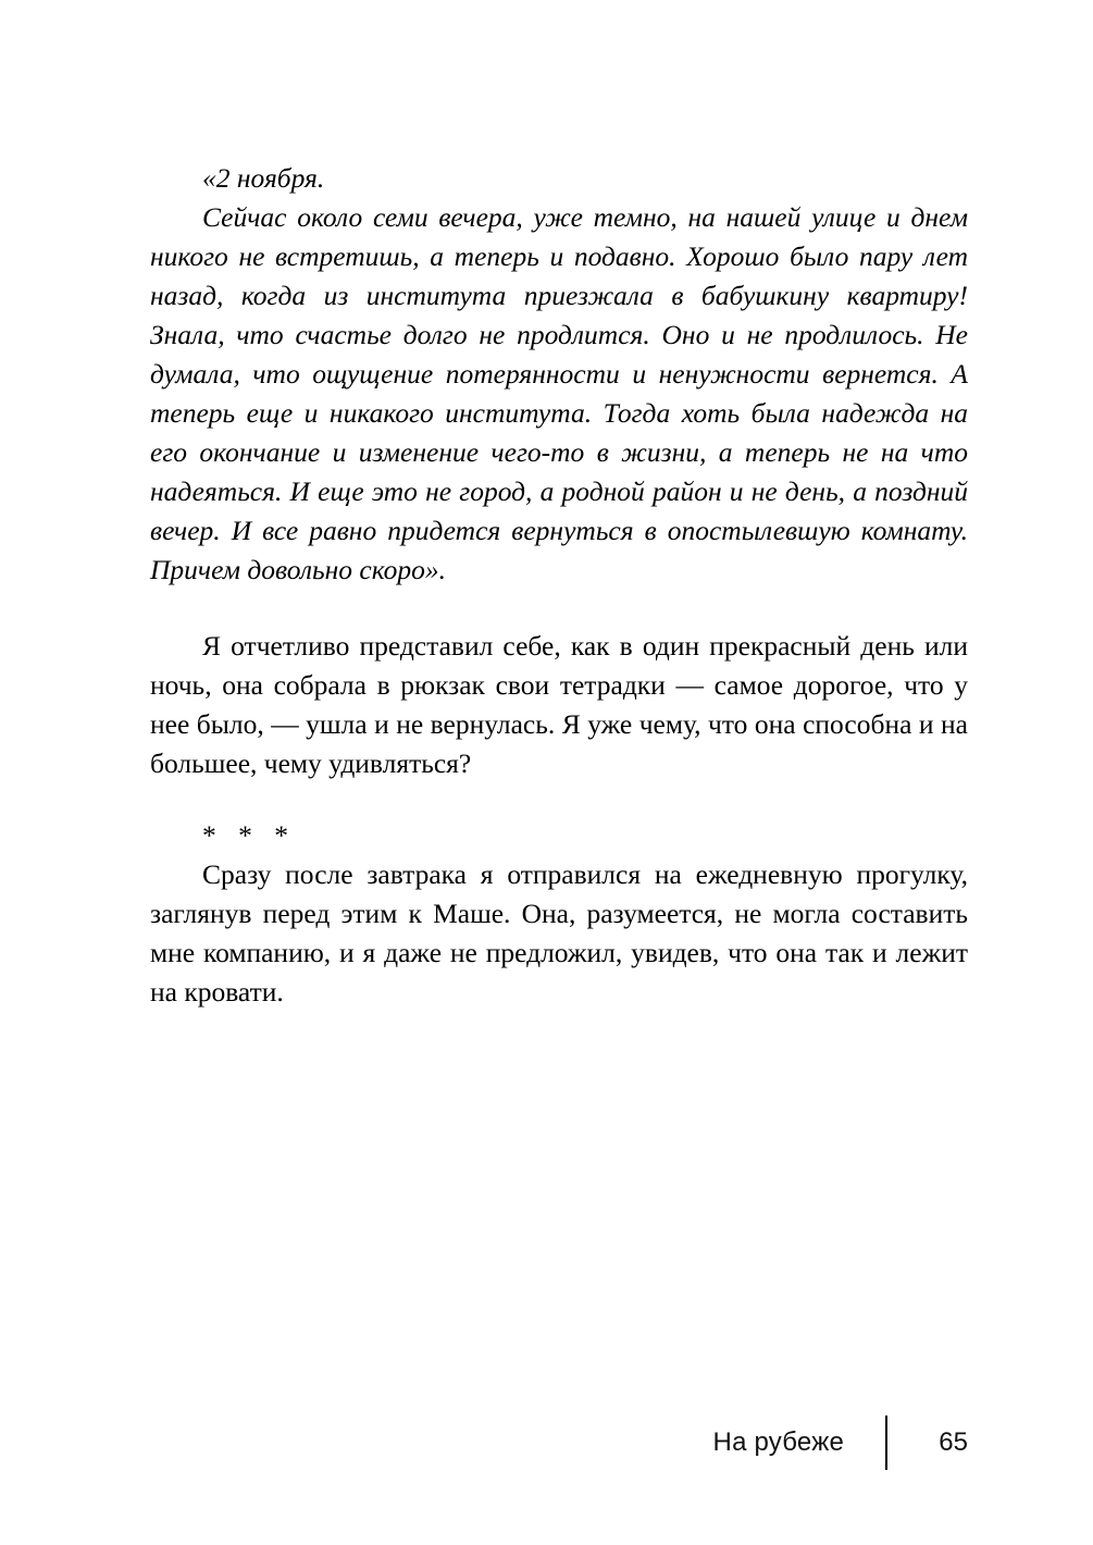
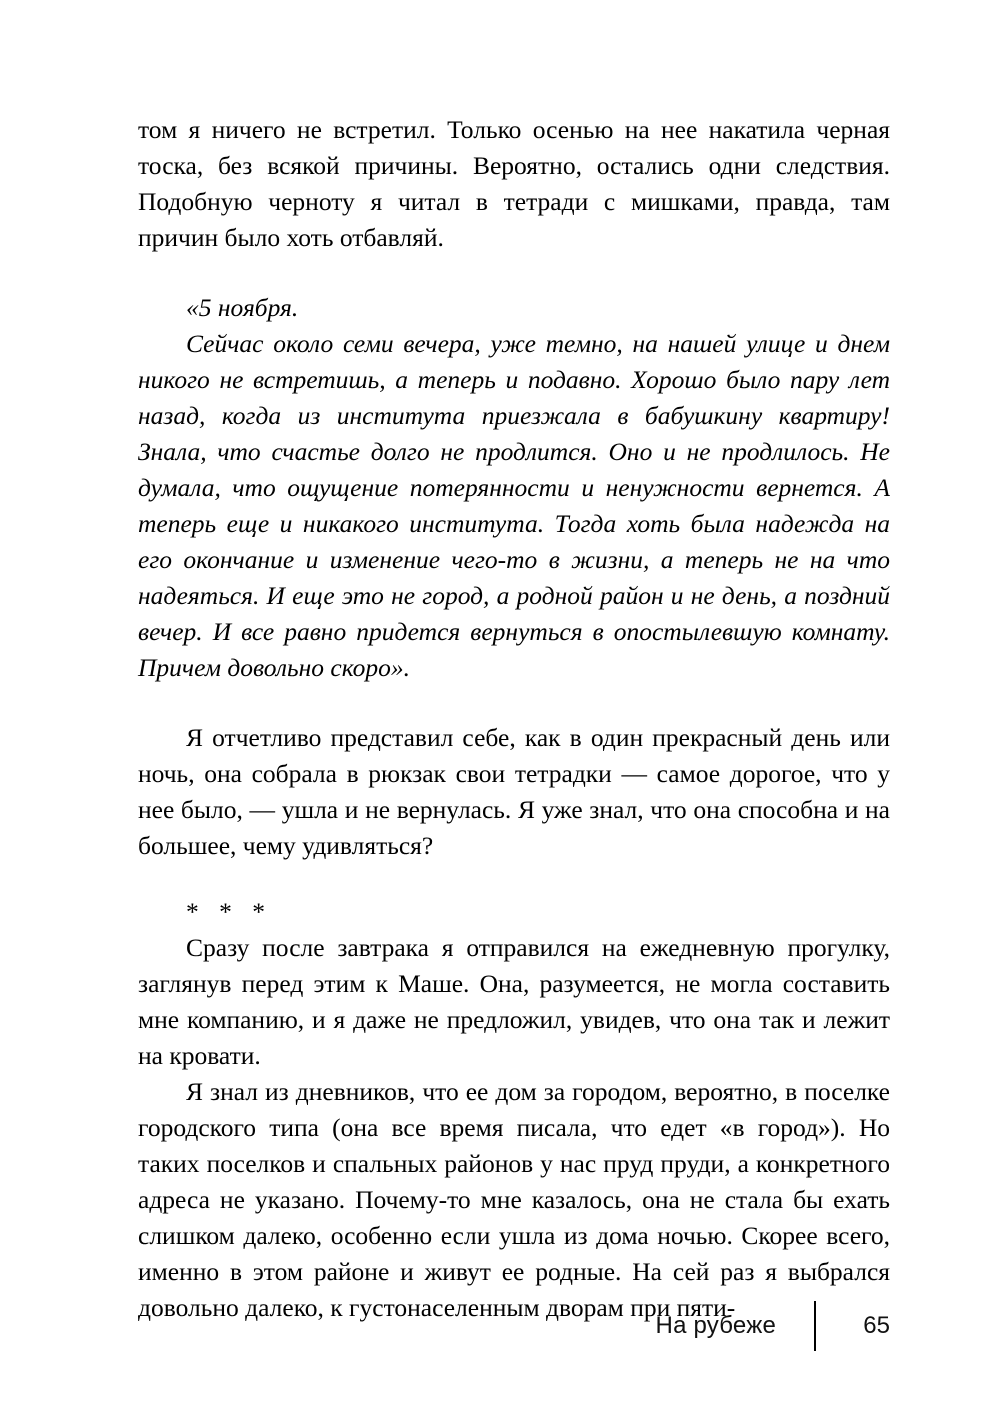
+ том я ничего не встретил. Только осенью на нее накатила черная тоска, без всякой причины. Вероятно, остались одни следствия. Подобную черноту я читал в тетради с мишками, правда, там причин было хоть отбавляй.
- «2 ноября.
+ «5 ноября.
  Сейчас около семи вечера, уже темно, на нашей улице и днем никого не встретишь, а теперь и подавно. Хорошо было пару лет назад, когда из института приезжала в бабушкину квартиру! Знала, что счастье долго не продлится. Оно и не продлилось. Не думала, что ощущение потерянности и ненужности вернется. А теперь еще и никакого института. Тогда хоть была надежда на его окончание и изменение чего-то в жизни, а теперь не на что надеяться. И еще это не город, а родной район и не день, а поздний вечер. И все равно придется вернуться в опостылевшую комнату. Причем довольно скоро».
- Я отчетливо представил себе, как в один прекрасный день или ночь, она собрала в рюкзак свои тетрадки — самое дорогое, что у нее было, — ушла и не вернулась. Я уже чему, что она способна и на большее, чему удивляться?
+ Я отчетливо представил себе, как в один прекрасный день или ночь, она собрала в рюкзак свои тетрадки — самое дорогое, что у нее было, — ушла и не вернулась. Я уже знал, что она способна и на большее, чему удивляться?
  * * *
  Сразу после завтрака я отправился на ежедневную прогулку, заглянув перед этим к Маше. Она, разумеется, не могла составить мне компанию, и я даже не предложил, увидев, что она так и лежит на кровати.
+ Я знал из дневников, что ее дом за городом, вероятно, в поселке городского типа (она все время писала, что едет «в город»). Но таких поселков и спальных районов у нас пруд пруди, а конкретного адреса не указано. Почему-то мне казалось, она не стала бы ехать слишком далеко, особенно если ушла из дома ночью. Скорее всего, именно в этом районе и живут ее родные. На сей раз я выбрался довольно далеко, к густонаселенным дворам при пяти-
  На рубеже
  65
